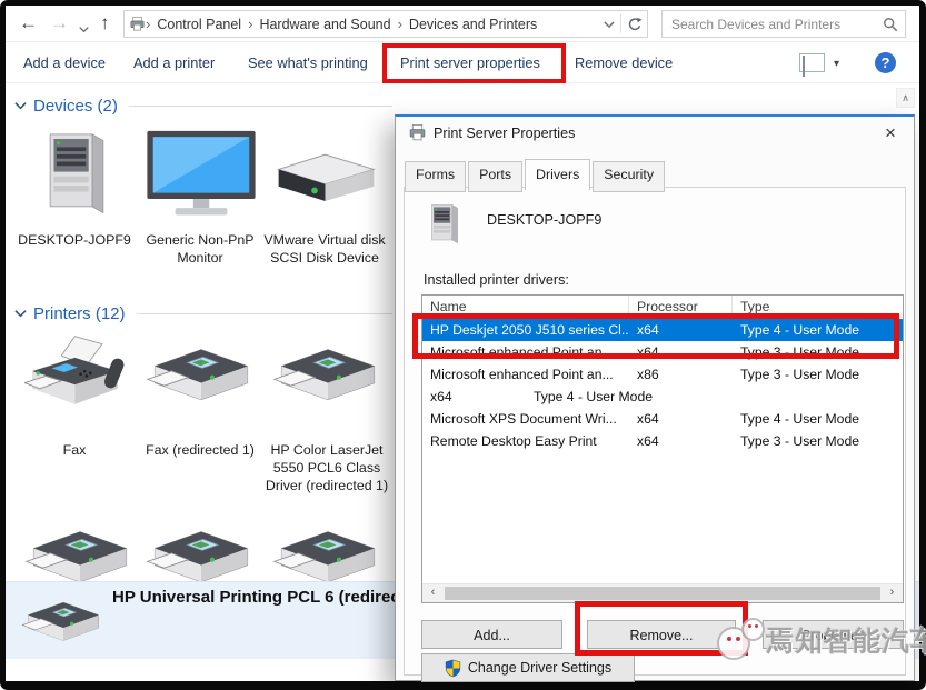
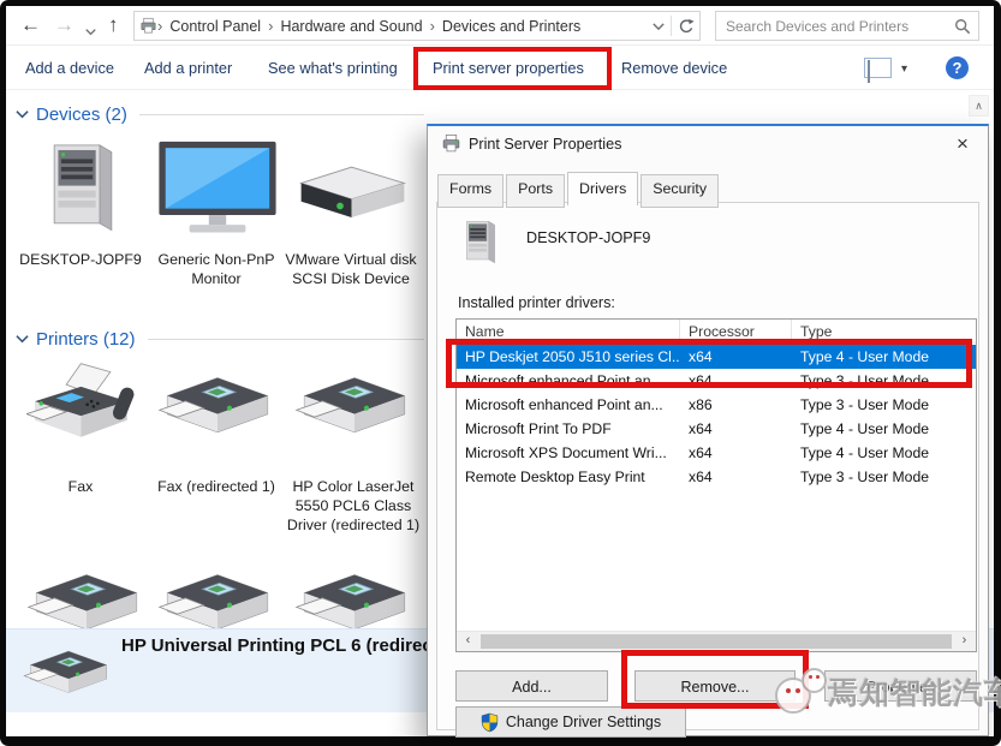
  ←
  →
  ↑
  ›
  Control Panel
  ›
  Hardware and Sound
  ›
  Devices and Printers
  Search Devices and Printers
  Add a device
  Add a printer
  See what's printing
  Print server properties
  Remove device
  ▾
  ?
  Devices (2)
  DESKTOP-JOPF9
  Generic Non-PnP Monitor
  VMware Virtual disk SCSI Disk Device
  Printers (12)
  Fax
  Fax (redirected 1)
  HP Color LaserJet 5550 PCL6 Class Driver (redirected 1)
  HP Universal Printing PCL 6 (redire
  ∧
  Print Server Properties
  ×
  Forms
  Ports
  Drivers
  Security
  DESKTOP-JOPF9
  Installed printer drivers:
  Name
  Processor
  Type
  HP Deskjet 2050 J510 series Cl..
  x64
  Type 4 - User Mode
  Microsoft enhanced Point an...
  x64
  Type 3 - User Mode
  Microsoft enhanced Point an...
  x86
  Type 3 - User Mode
+ Microsoft Print To PDF
  x64
  Type 4 - User Mode
  Microsoft XPS Document Wri...
  x64
  Type 4 - User Mode
  Remote Desktop Easy Print
  x64
  Type 3 - User Mode
  ‹
  ›
  Add...
  Remove...
  Properties
  Change Driver Settings
  焉知智能汽车
